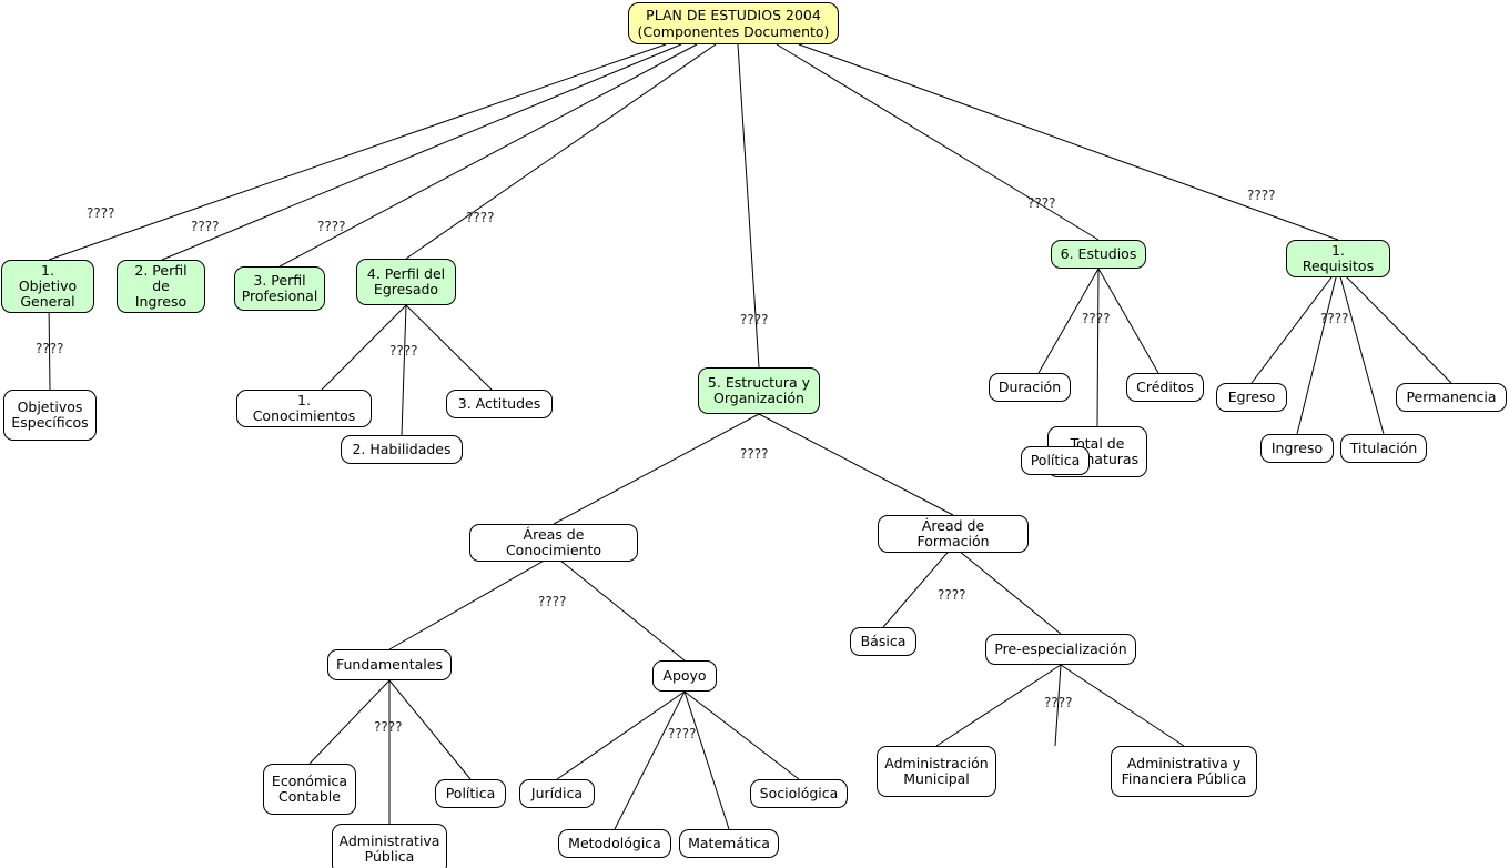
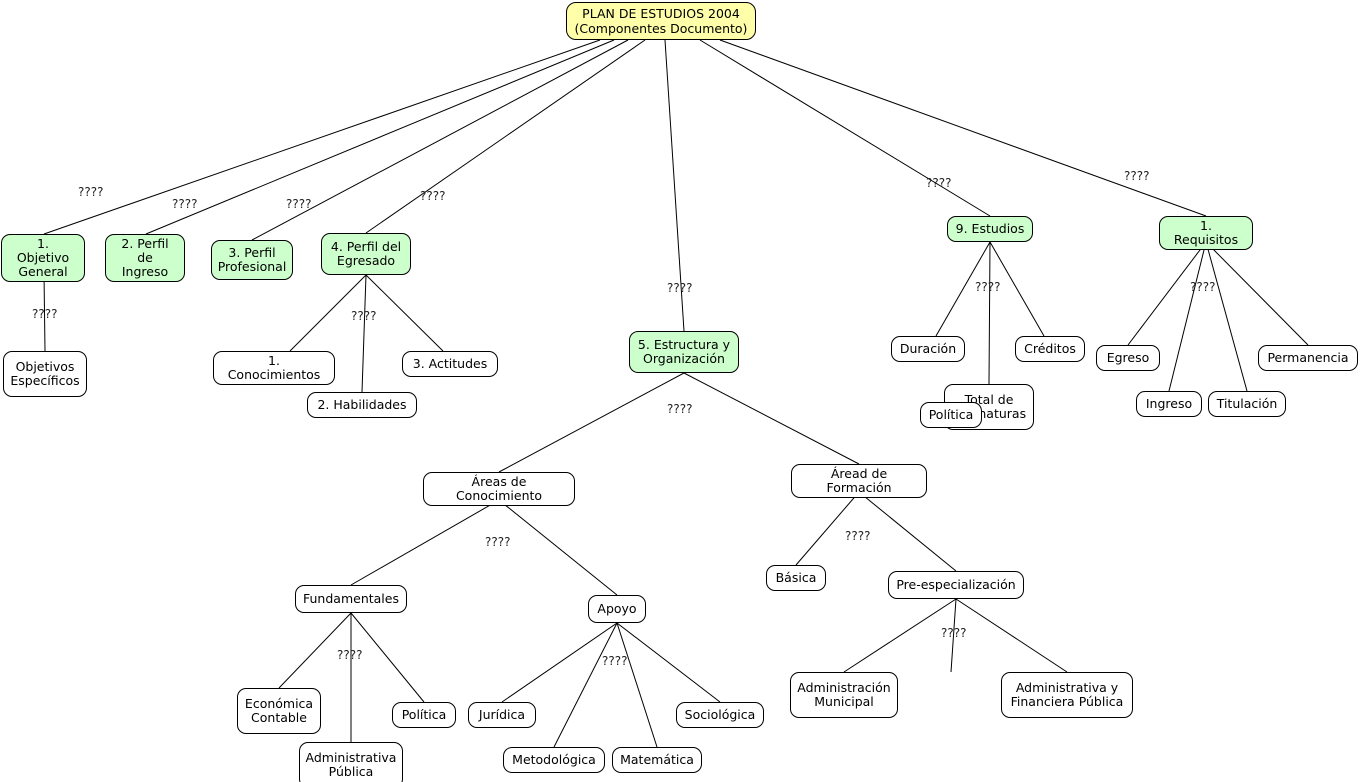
  PLAN DE ESTUDIOS 2004
  (Componentes Documento)
  1. Objetivo
  General
  2. Perfil de
  Ingreso
  3. Perfil
  Profesional
  4. Perfil del
  Egresado
  5. Estructura y
  Organización
- 6. Estudios
+ 9. Estudios
  1. Requisitos
  Objetivos
  Específicos
  1. Conocimientos
  2. Habilidades
  3. Actitudes
  Duración
  Total de
  Créditos
  Egreso
  Ingreso
  Titulación
  Permanencia
  Áreas de Conocimiento
  Áread de Formación
  Fundamentales
  Apoyo
  Económica
  Contable
  Administrativa
  Pública
  Política
  Jurídica
  Metodológica
  Matemática
  Sociológica
  Básica
  Pre-especialización
  Administración
  Municipal
  Política
  Administrativa y
  Financiera Pública
  ????
  ????
  ????
  ????
  ????
  ????
  ????
  ????
  ????
  ????
  ????
  ????
  ????
  ????
  ????
  ????
  ????
